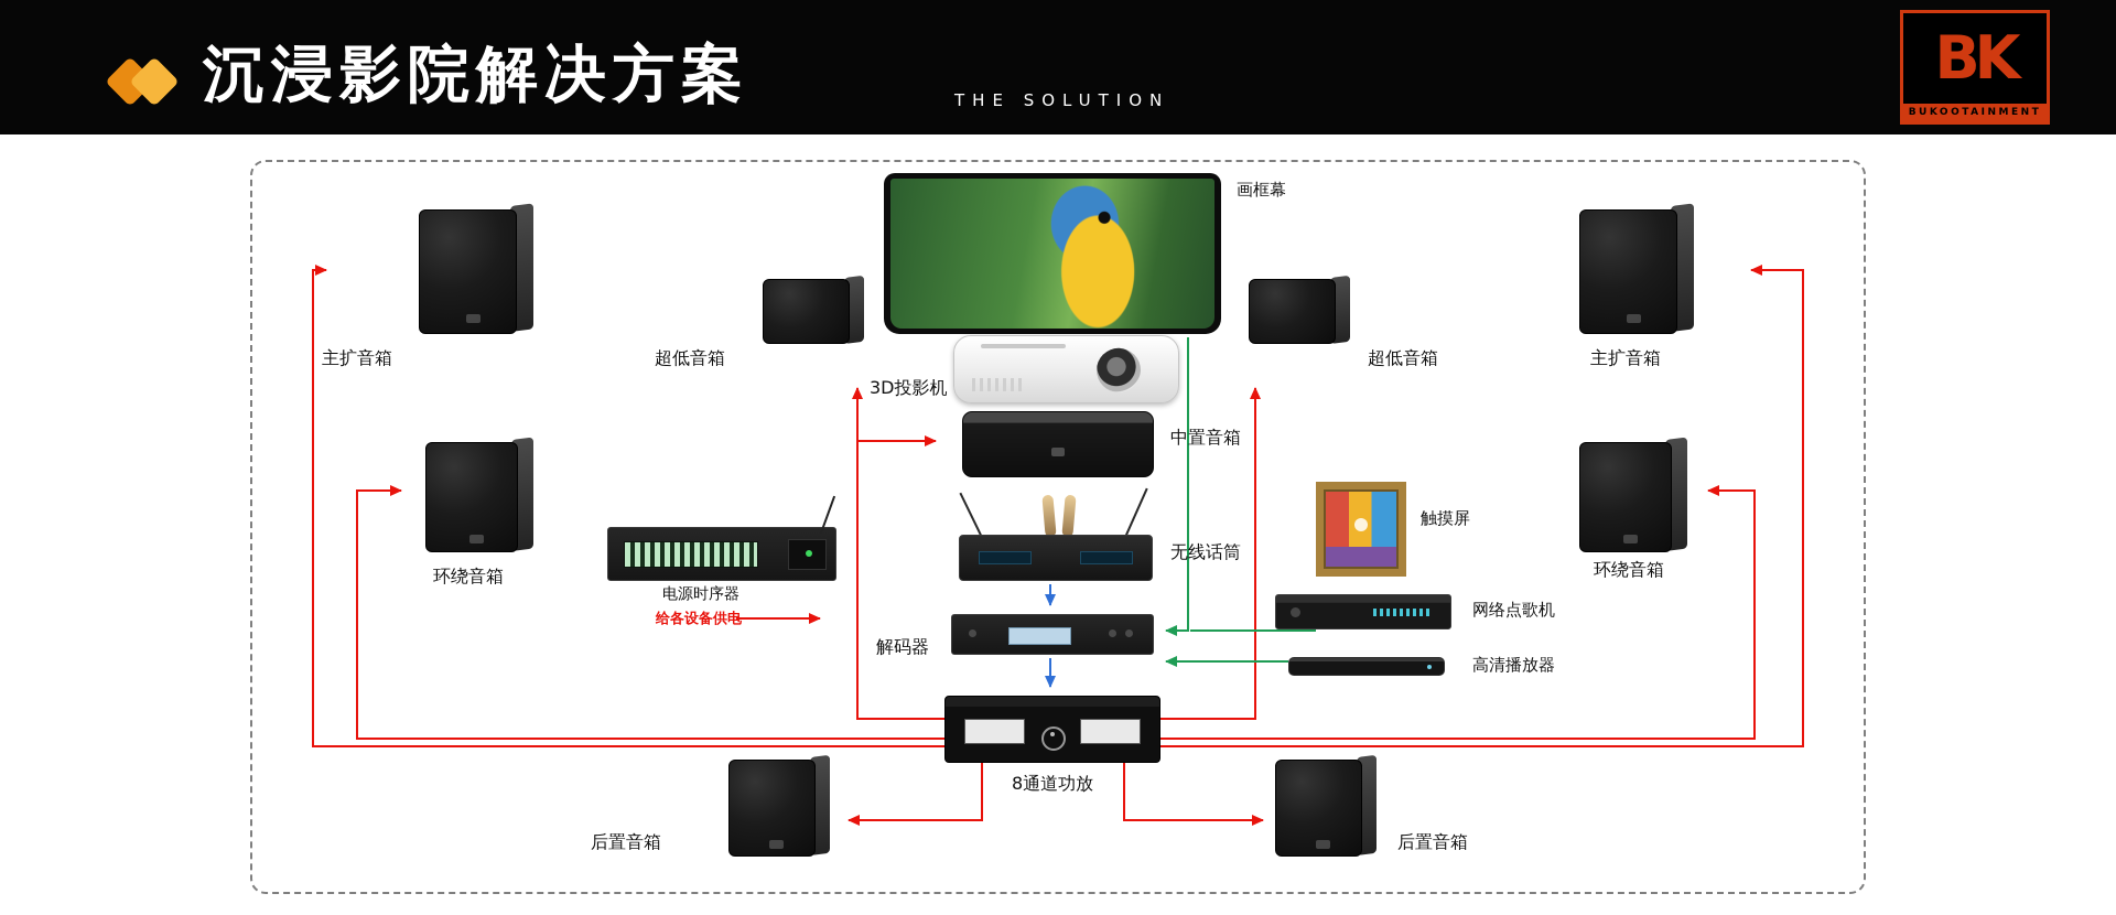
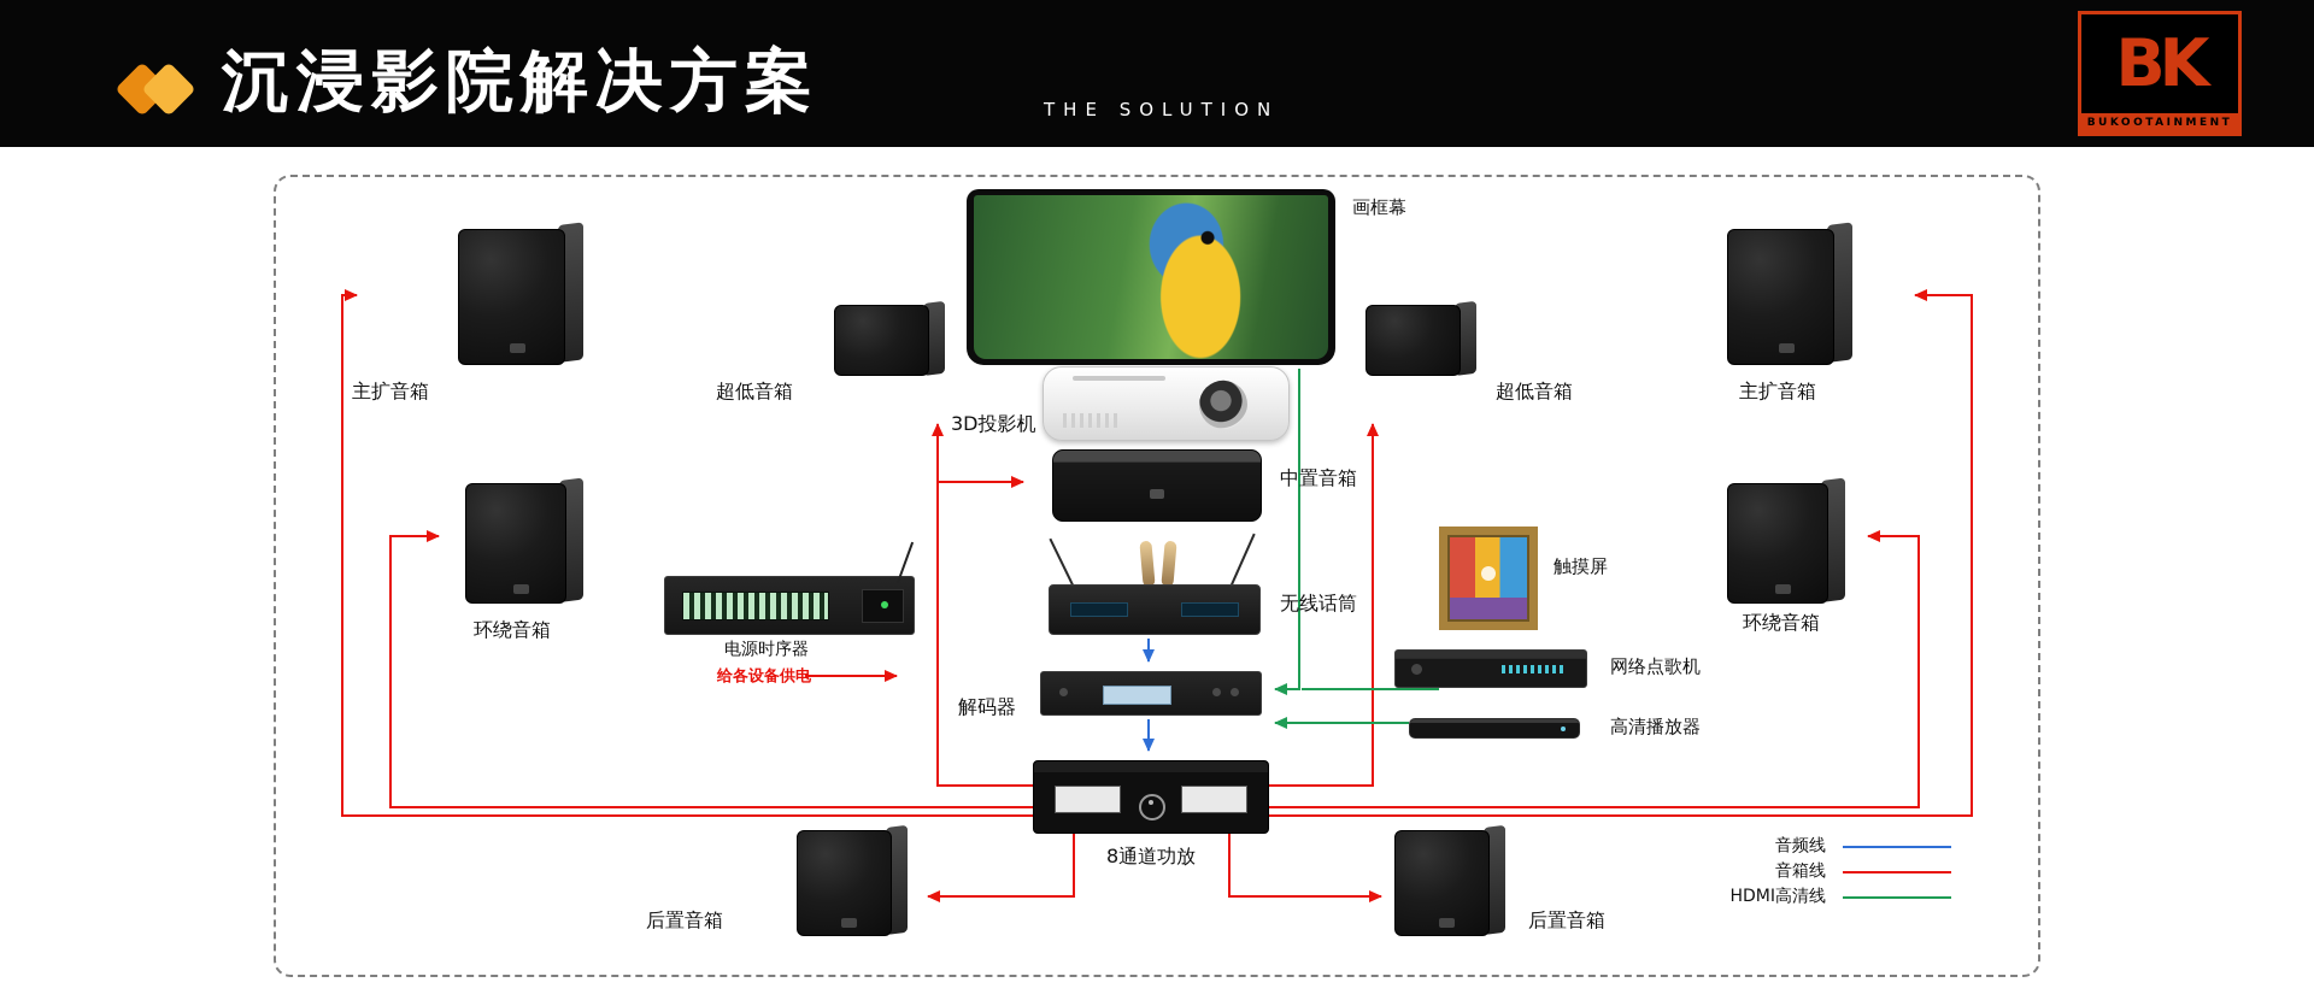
  沉浸影院解决方案
  THE SOLUTION
  BK
  BUKOOTAINMENT
  画框幕
  3D投影机
  中置音箱
  无线话筒
  解码器
  8通道功放
  主扩音箱
  超低音箱
  环绕音箱
  超低音箱
  主扩音箱
  环绕音箱
  后置音箱
  后置音箱
  电源时序器
  给各设备供电
  触摸屏
  网络点歌机
  高清播放器
+ 音频线
+ 音箱线
+ HDMI高清线
